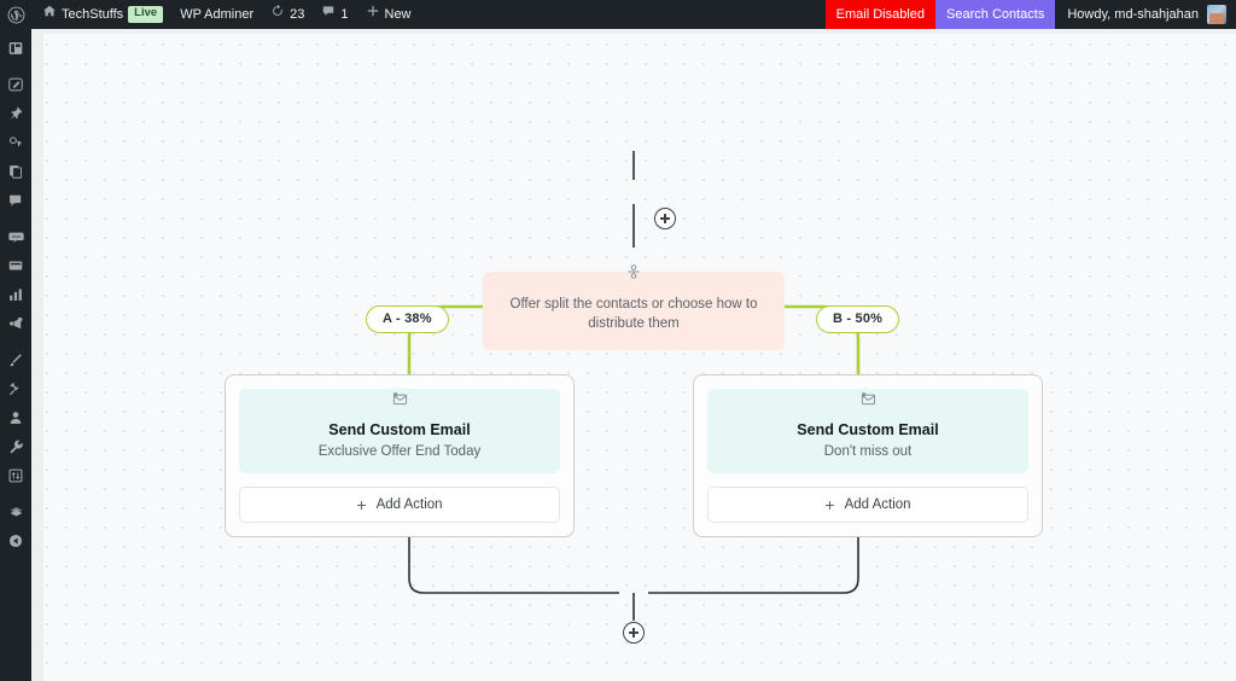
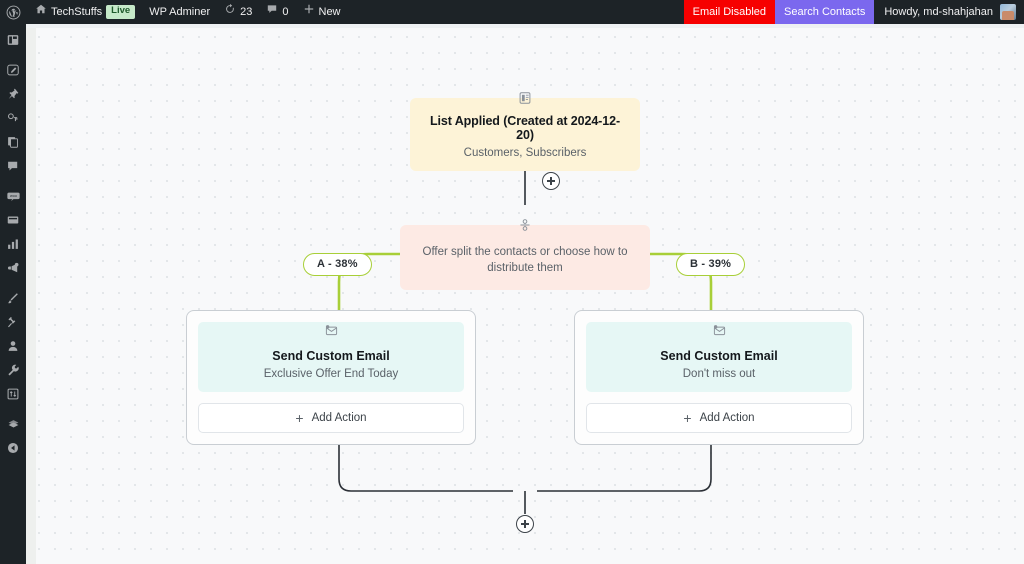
  TechStuffs
  Live
  WP Adminer
  23
- 1
+ 0
  New
  Email Disabled
  Search Contacts
  Howdy, md-shahjahan
+ List Applied (Created at 2024-12-20)
+ Customers, Subscribers
  Offer split the contacts or choose how to distribute them
  A - 38%
- B - 50%
+ B - 39%
  Send Custom Email
  Exclusive Offer End Today
  +
  Add Action
  Send Custom Email
  Don't miss out
  +
  Add Action
